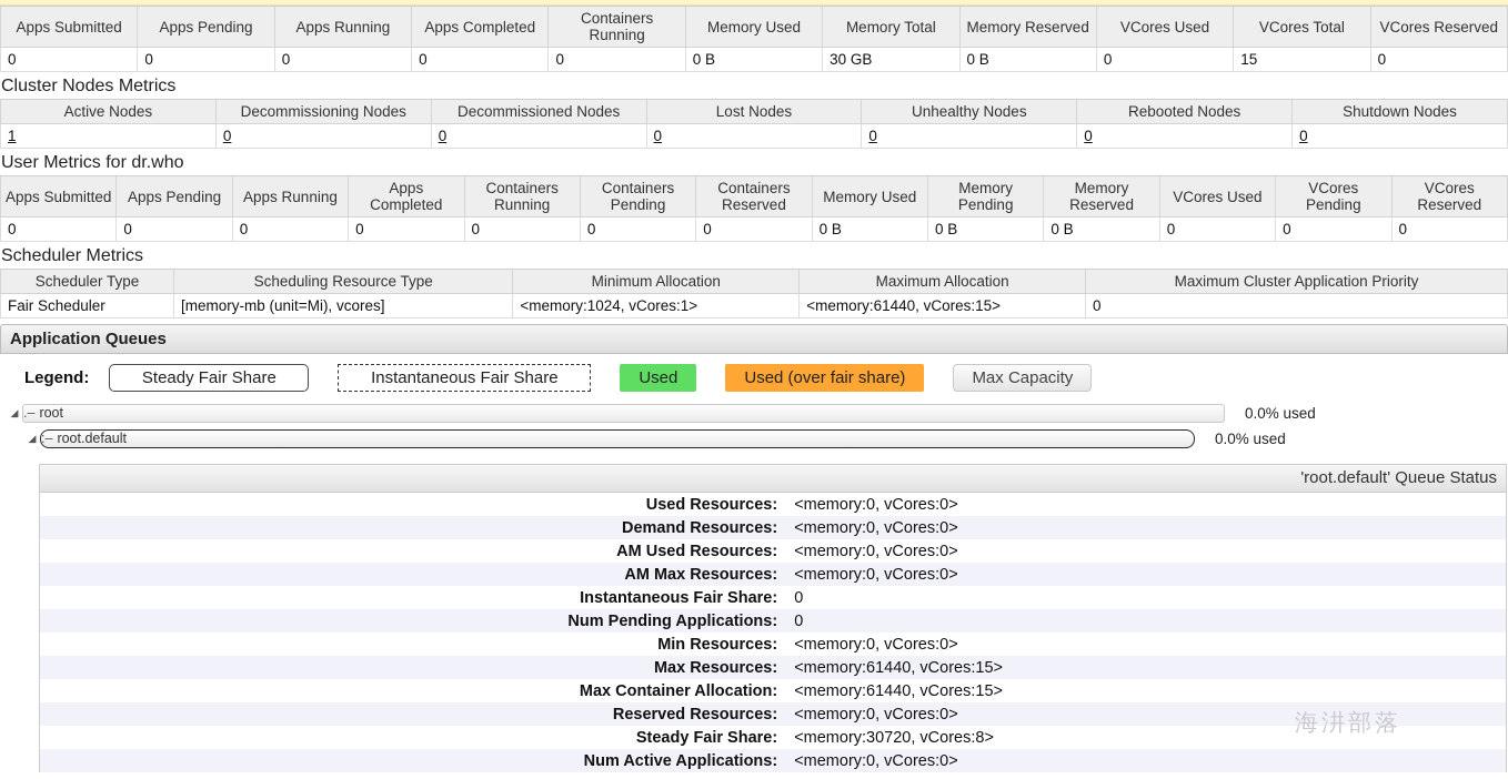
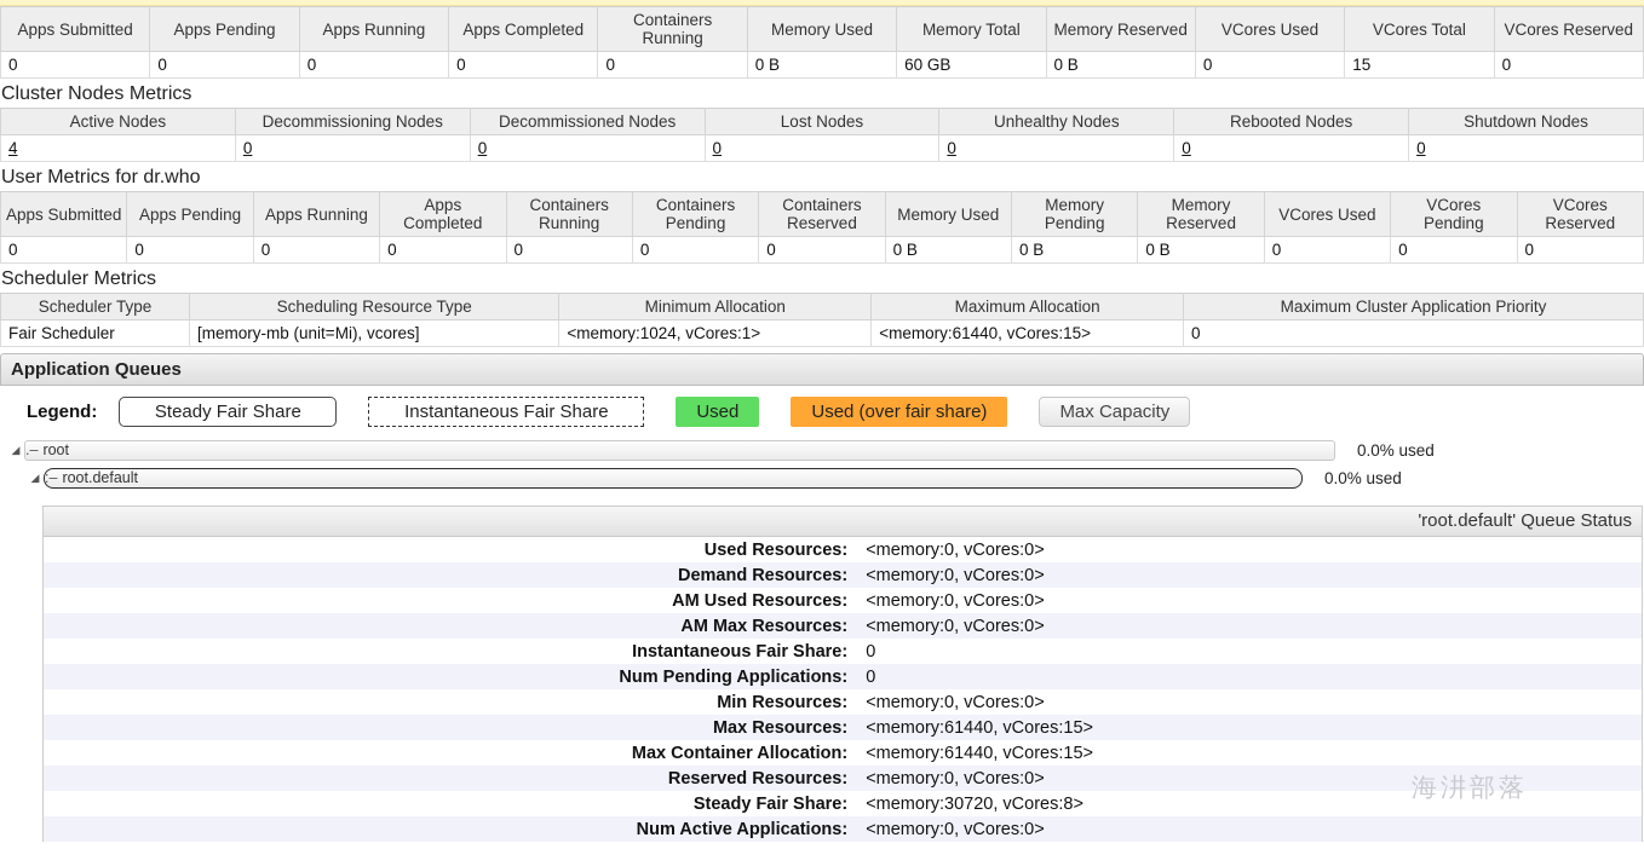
  Apps Submitted	Apps Pending	Apps Running	Apps Completed	Containers Running	Memory Used	Memory Total	Memory Reserved	VCores Used	VCores Total	VCores Reserved
- 0	0	0	0	0	0 B	30 GB	0 B	0	15	0
+ 0	0	0	0	0	0 B	60 GB	0 B	0	15	0
  Cluster Nodes Metrics
  Active Nodes	Decommissioning Nodes	Decommissioned Nodes	Lost Nodes	Unhealthy Nodes	Rebooted Nodes	Shutdown Nodes
- 1	0	0	0	0	0	0
+ 4	0	0	0	0	0	0
  User Metrics for dr.who
  Apps Submitted	Apps Pending	Apps Running	Apps Completed	Containers Running	Containers Pending	Containers Reserved	Memory Used	Memory Pending	Memory Reserved	VCores Used	VCores Pending	VCores Reserved
  0	0	0	0	0	0	0	0 B	0 B	0 B	0	0	0
  Scheduler Metrics
  Scheduler Type	Scheduling Resource Type	Minimum Allocation	Maximum Allocation	Maximum Cluster Application Priority
  Fair Scheduler	[memory-mb (unit=Mi), vcores]	<memory:1024, vCores:1>	<memory:61440, vCores:15>	0
  Application Queues
  Legend:
  Steady Fair Share
  Instantaneous Fair Share
  Used
  Used (over fair share)
  Max Capacity
  ◢
  .–
  root
  0.0% used
  ◢
  :–
  root.default
  0.0% used
  'root.default' Queue Status
  Used Resources:	<memory:0, vCores:0>
  Demand Resources:	<memory:0, vCores:0>
  AM Used Resources:	<memory:0, vCores:0>
  AM Max Resources:	<memory:0, vCores:0>
  Instantaneous Fair Share:	0
  Num Pending Applications:	0
  Min Resources:	<memory:0, vCores:0>
  Max Resources:	<memory:61440, vCores:15>
  Max Container Allocation:	<memory:61440, vCores:15>
  Reserved Resources:	<memory:0, vCores:0>
  Steady Fair Share:	<memory:30720, vCores:8>
  Num Active Applications:	<memory:0, vCores:0>
  海汫部落
